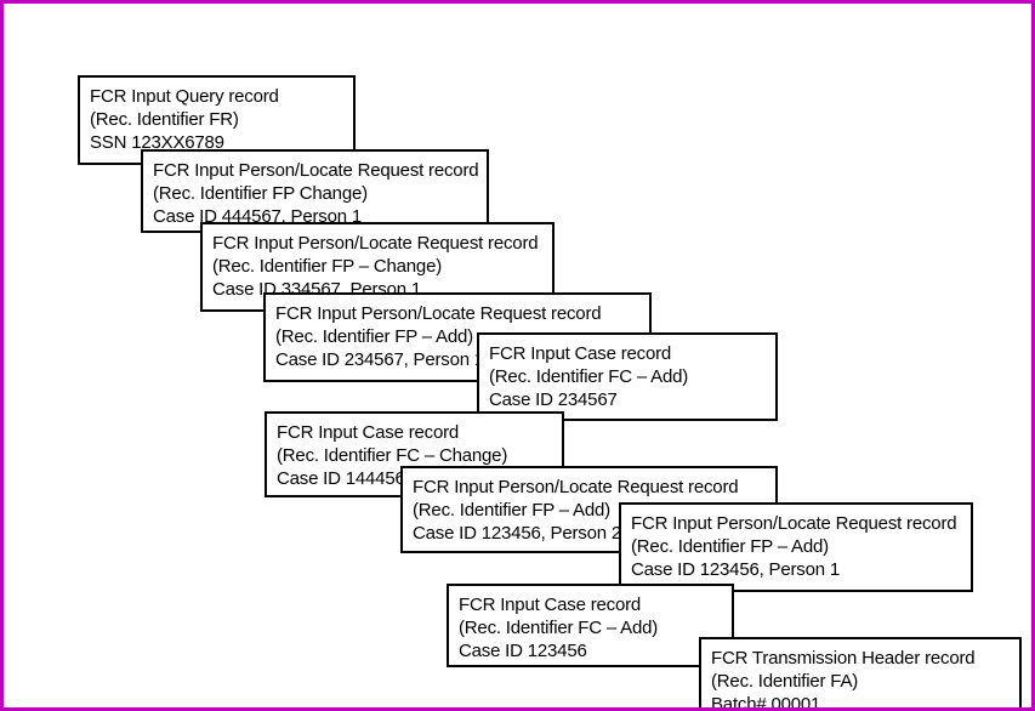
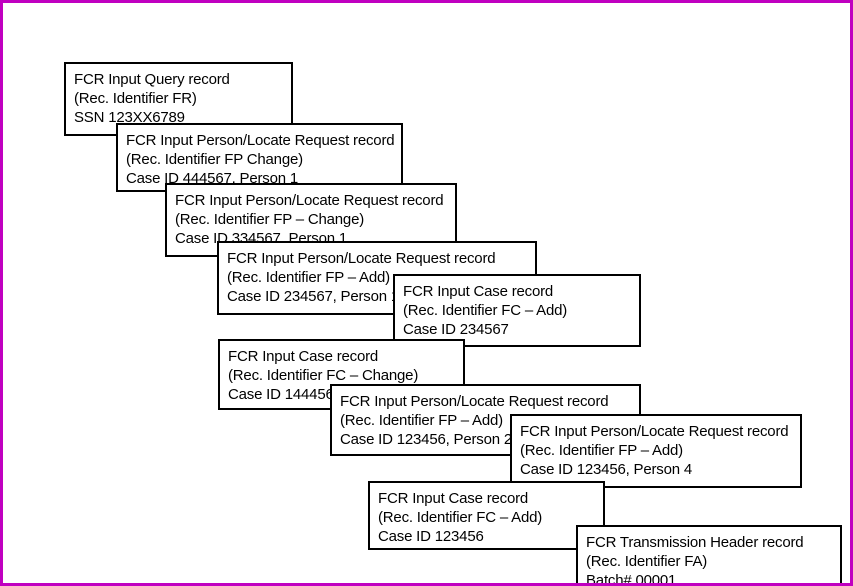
  FCR Input Query record
  (Rec. Identifier FR)
  SSN 123XX6789
  FCR Input Person/Locate Request record
  (Rec. Identifier FP Change)
  Case ID 444567, Person 1
  FCR Input Person/Locate Request record
  (Rec. Identifier FP – Change)
  Case ID 334567, Person 1
  FCR Input Person/Locate Request record
  (Rec. Identifier FP – Add)
  Case ID 234567, Person
  FCR Input Case record
  (Rec. Identifier FC – Add)
  Case ID 234567
  FCR Input Case record
  (Rec. Identifier FC – Change)
  Case ID 14445
  FCR Input Person/Locate Request record
  (Rec. Identifier FP – Add)
  Case ID 123456, Person 2
  FCR Input Person/Locate Request record
  (Rec. Identifier FP – Add)
- Case ID 123456, Person 1
+ Case ID 123456, Person 4
  FCR Input Case record
  (Rec. Identifier FC – Add)
  Case ID 123456
  FCR Transmission Header record
  (Rec. Identifier FA)
  Batch# 00001
